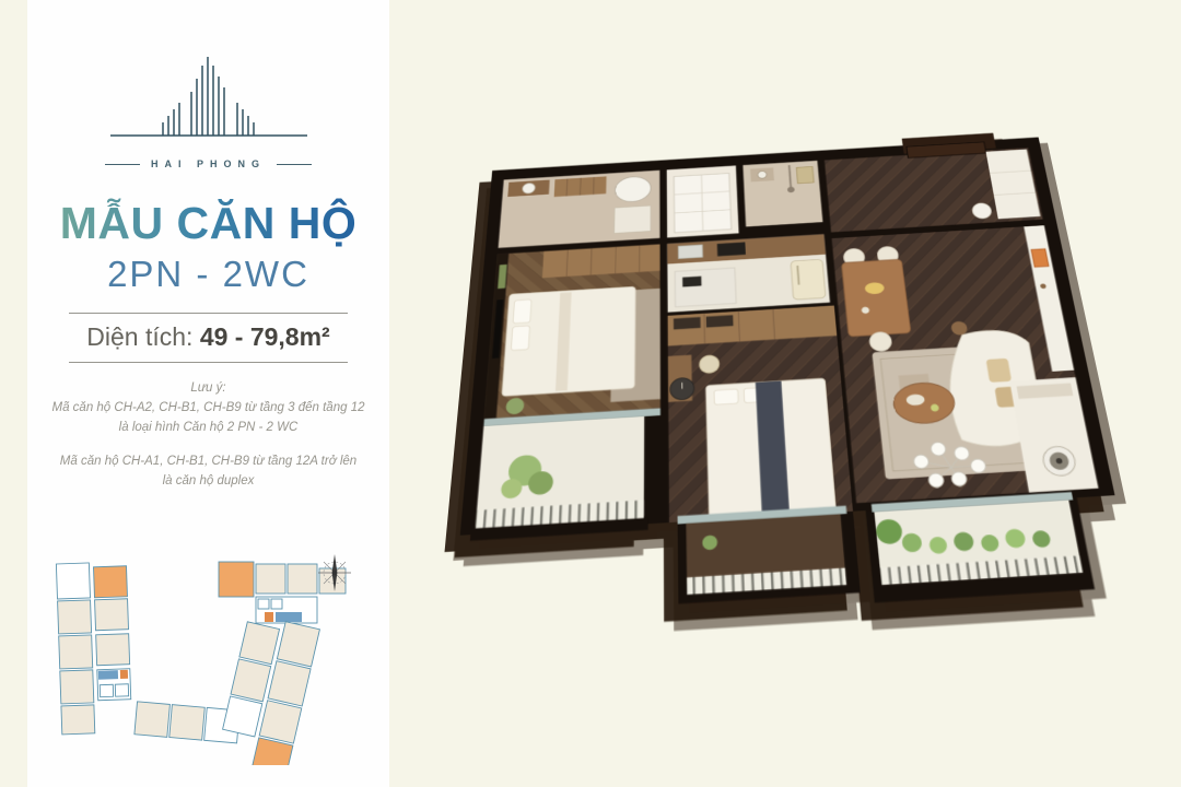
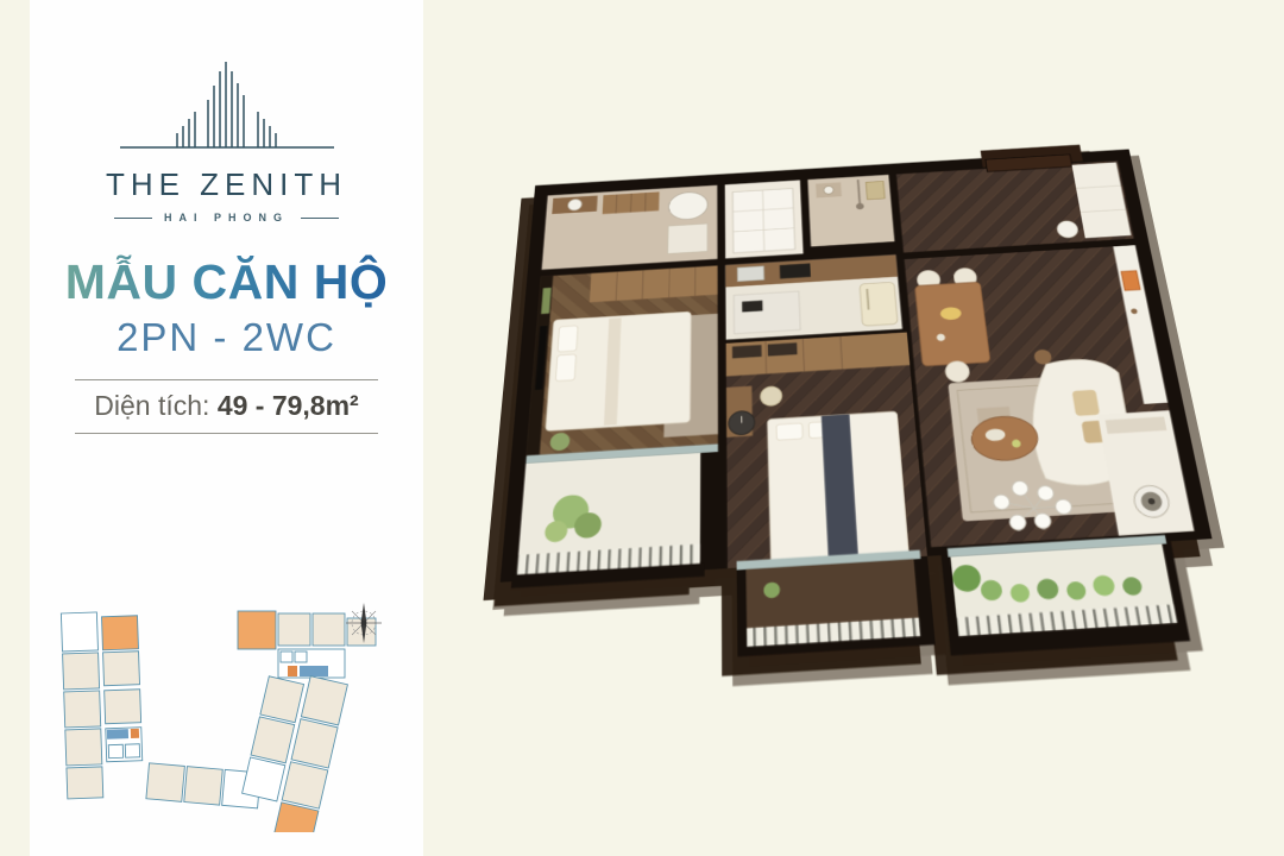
+ THE ZENITH
  HAI PHONG
  MẪU CĂN HỘ
  2PN - 2WC
  Diện tích: 49 - 79,8m²
- Lưu ý:
- Mã căn hộ CH-A2, CH-B1, CH-B9 từ tầng 3 đến tầng 12
- là loại hình Căn hộ 2 PN - 2 WC
- Mã căn hộ CH-A1, CH-B1, CH-B9 từ tầng 12A trở lên
- là căn hộ duplex
